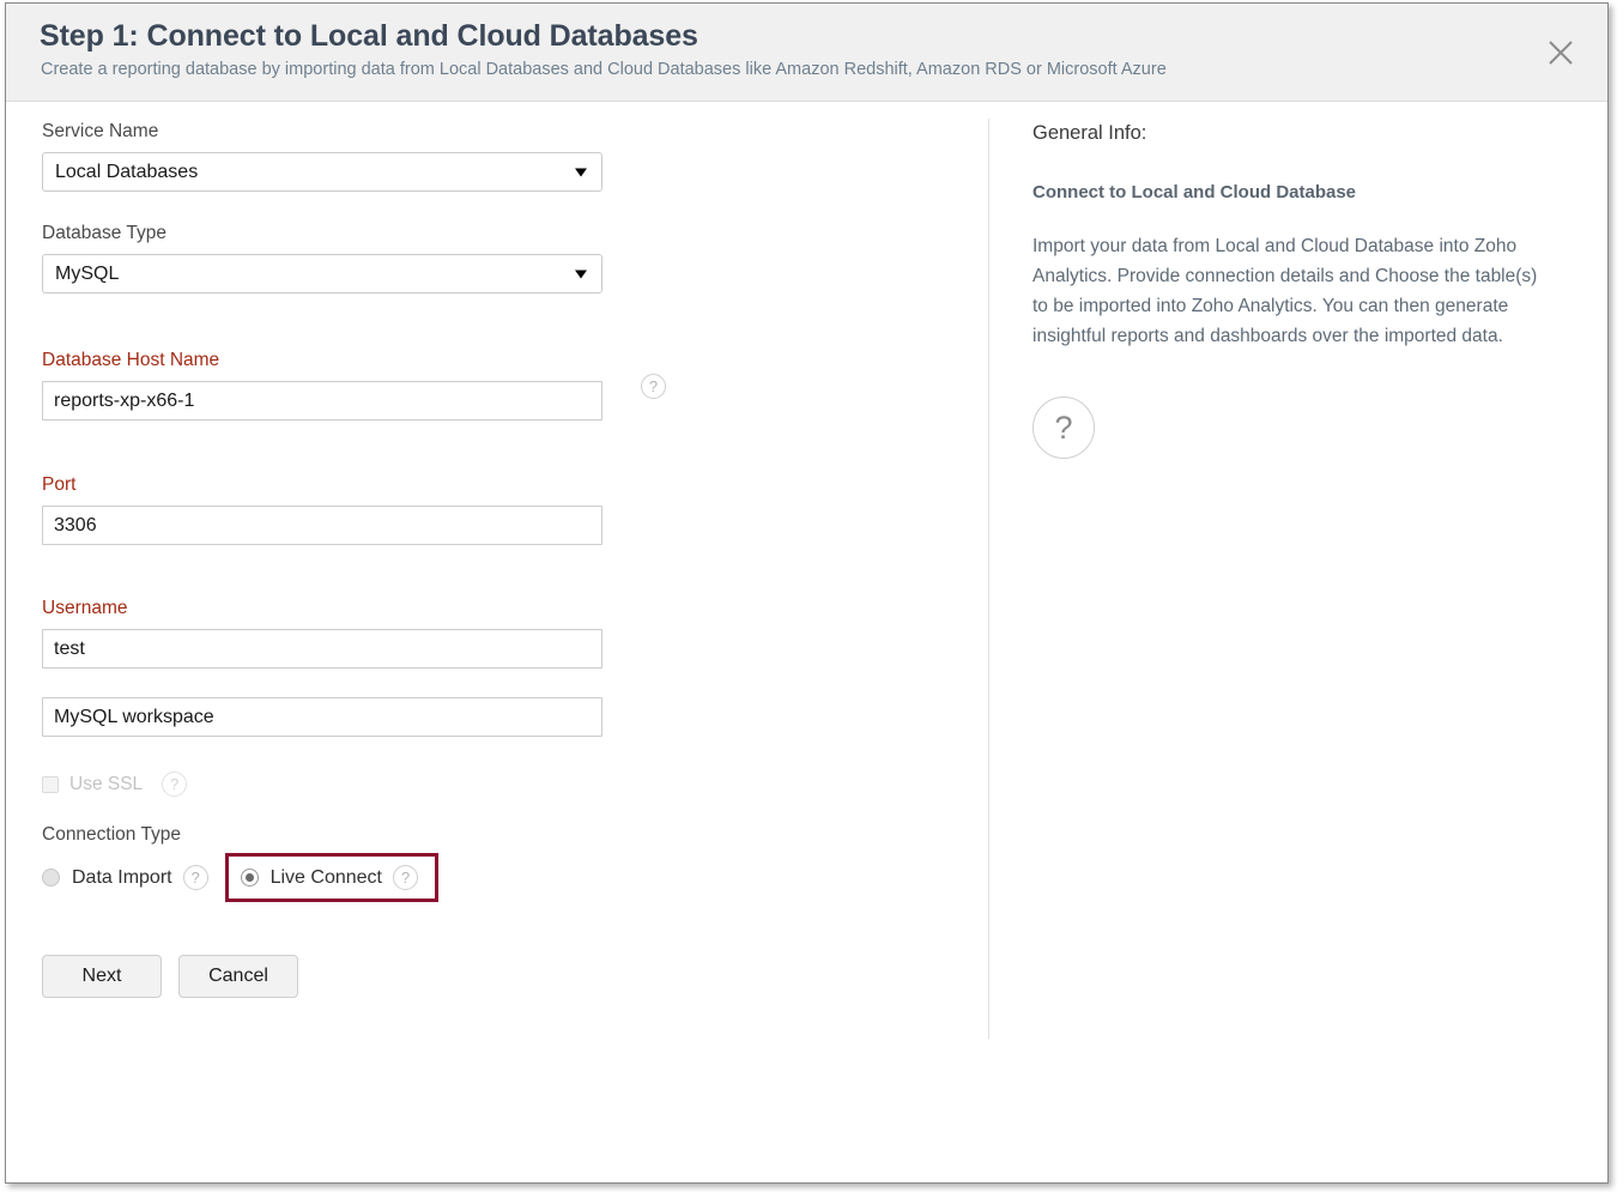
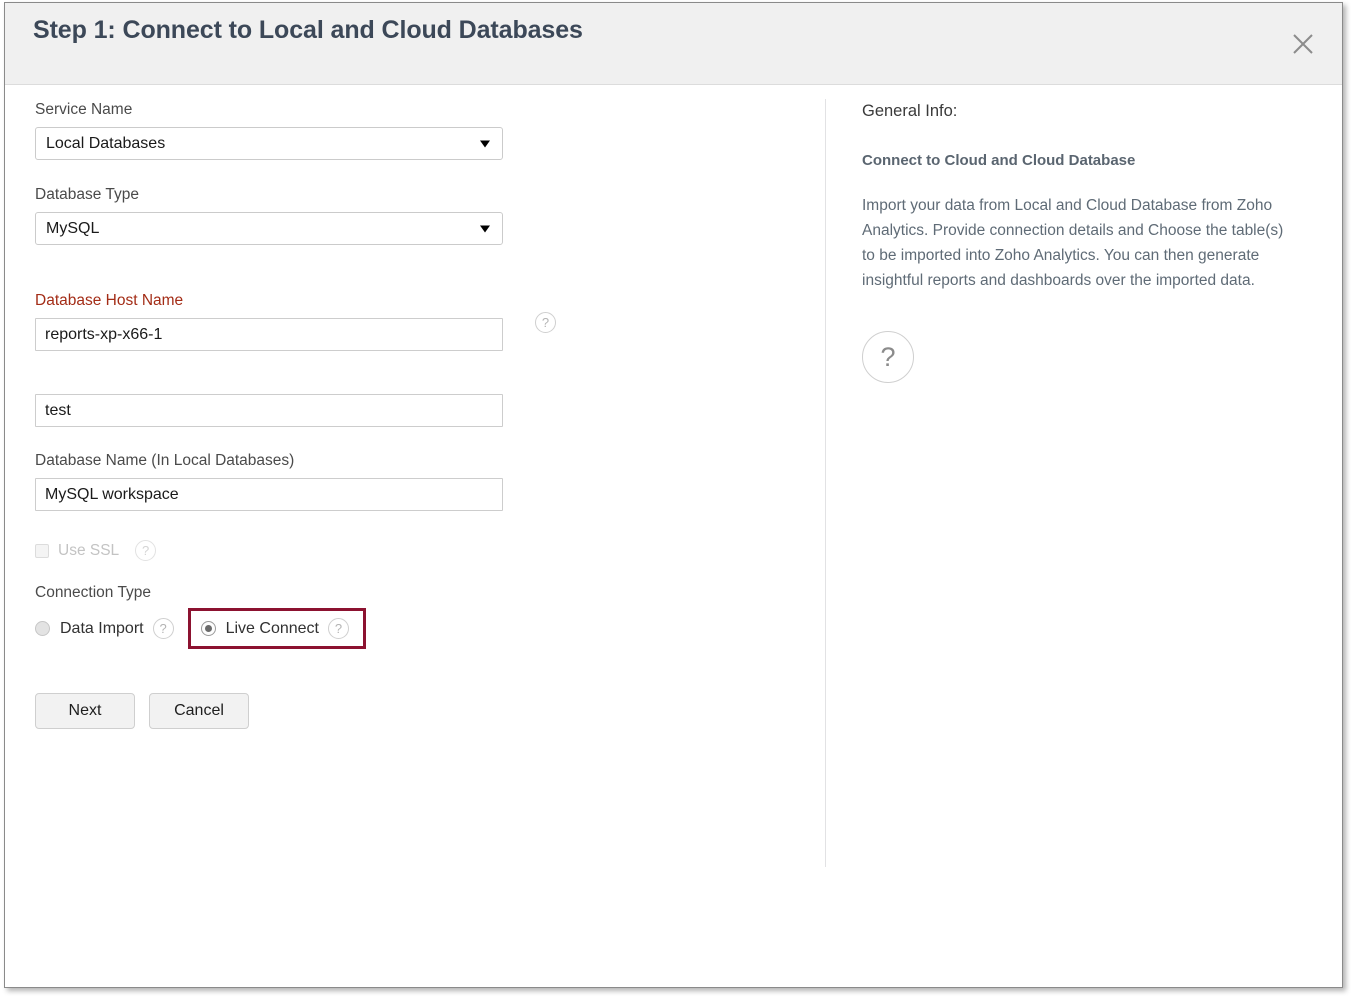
  Step 1: Connect to Local and Cloud Databases
- Create a reporting database by importing data from Local Databases and Cloud Databases like Amazon Redshift, Amazon RDS or Microsoft Azure
  Service Name
  Local Databases
  Database Type
  MySQL
  Database Host Name
  reports-xp-x66-1
  ?
- Port
- 3306
- Username
  test
+ Database Name (In Local Databases)
  MySQL workspace
  Use SSL
  ?
  Connection Type
  Data Import
  ?
  Live Connect
  ?
  Next
  Cancel
  General Info:
- Connect to Local and Cloud Database
+ Connect to Cloud and Cloud Database
- Import your data from Local and Cloud Database into Zoho Analytics. Provide connection details and Choose the table(s) to be imported into Zoho Analytics. You can then generate insightful reports and dashboards over the imported data.
+ Import your data from Local and Cloud Database from Zoho Analytics. Provide connection details and Choose the table(s) to be imported into Zoho Analytics. You can then generate insightful reports and dashboards over the imported data.
  ?
